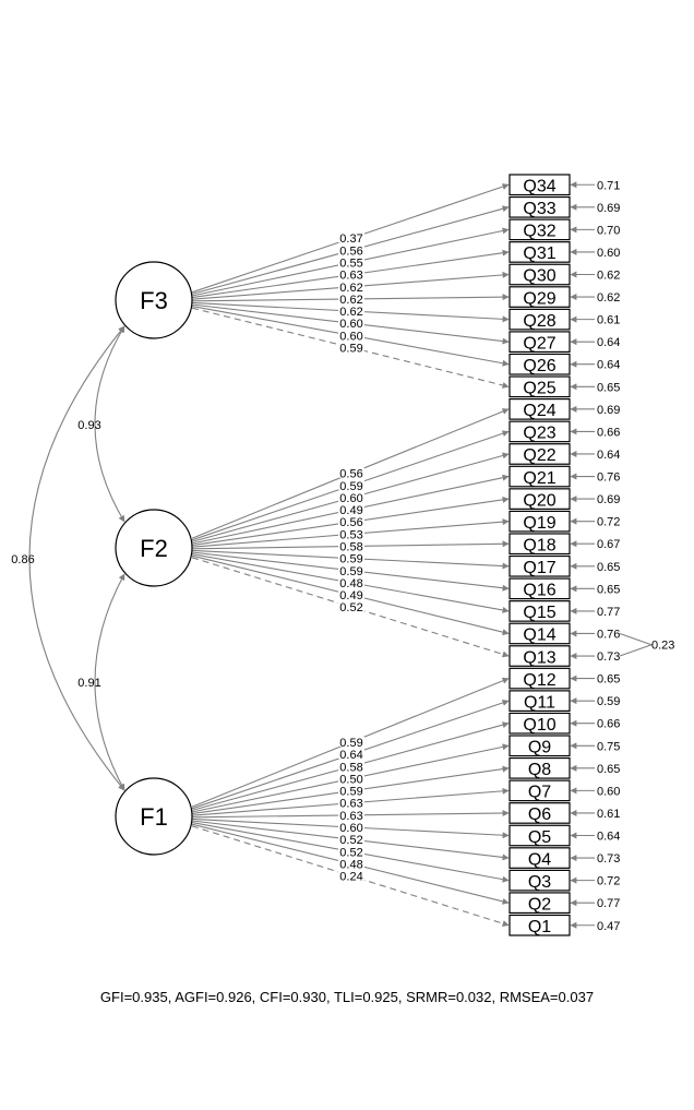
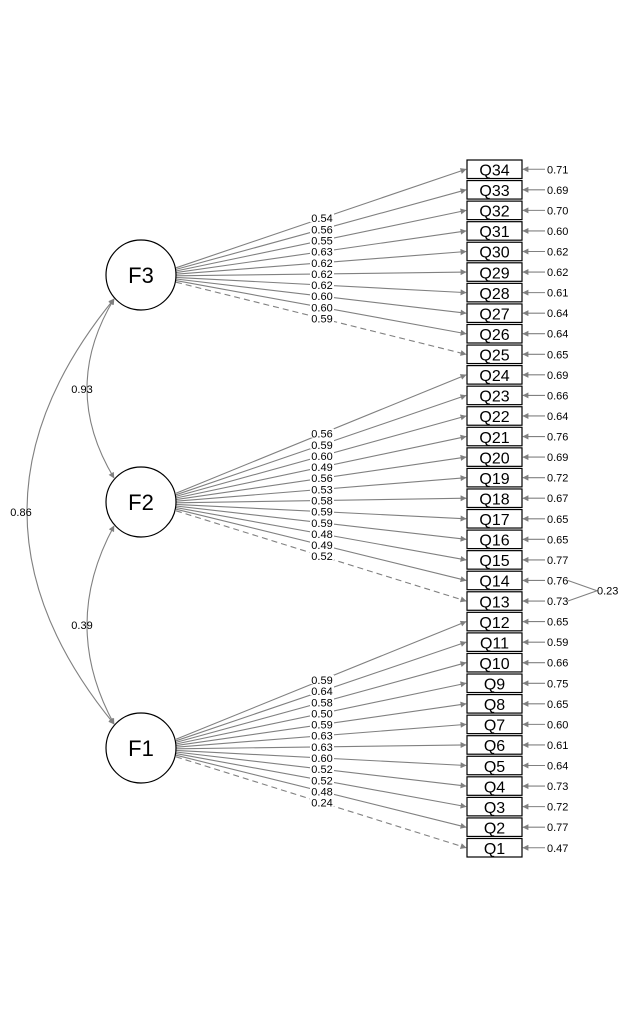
  Q34
  Q33
  Q32
  Q31
  Q30
  Q29
  Q28
  Q27
  Q26
  Q25
  Q24
  Q23
  Q22
  Q21
  Q20
  Q19
  Q18
  Q17
  Q16
  Q15
  Q14
  Q13
  Q12
  Q11
  Q10
  Q9
  Q8
  Q7
  Q6
  Q5
  Q4
  Q3
  Q2
  Q1
  F3
  F2
  F1
- 0.37
+ 0.54
  0.71
  0.56
  0.69
  0.55
  0.70
  0.63
  0.60
  0.62
  0.62
  0.62
  0.62
  0.62
  0.61
  0.60
  0.64
  0.60
  0.64
  0.59
  0.65
  0.56
  0.69
  0.59
  0.66
  0.60
  0.64
  0.49
  0.76
  0.56
  0.69
  0.53
  0.72
  0.58
  0.67
  0.59
  0.65
  0.59
  0.65
  0.48
  0.77
  0.49
  0.76
  0.52
  0.73
  0.59
  0.65
  0.64
  0.59
  0.58
  0.66
  0.50
  0.75
  0.59
  0.65
  0.63
  0.60
  0.63
  0.61
  0.60
  0.64
  0.52
  0.73
  0.52
  0.72
  0.48
  0.77
  0.24
  0.47
  0.23
  0.93
- 0.91
+ 0.39
  0.86
- GFI=0.935, AGFI=0.926, CFI=0.930, TLI=0.925, SRMR=0.032, RMSEA=0.037
